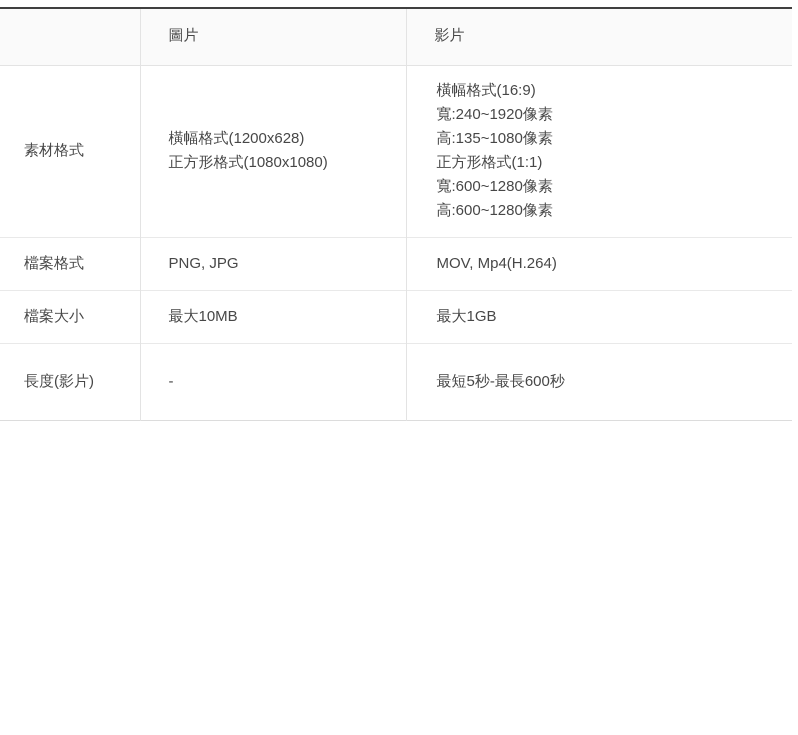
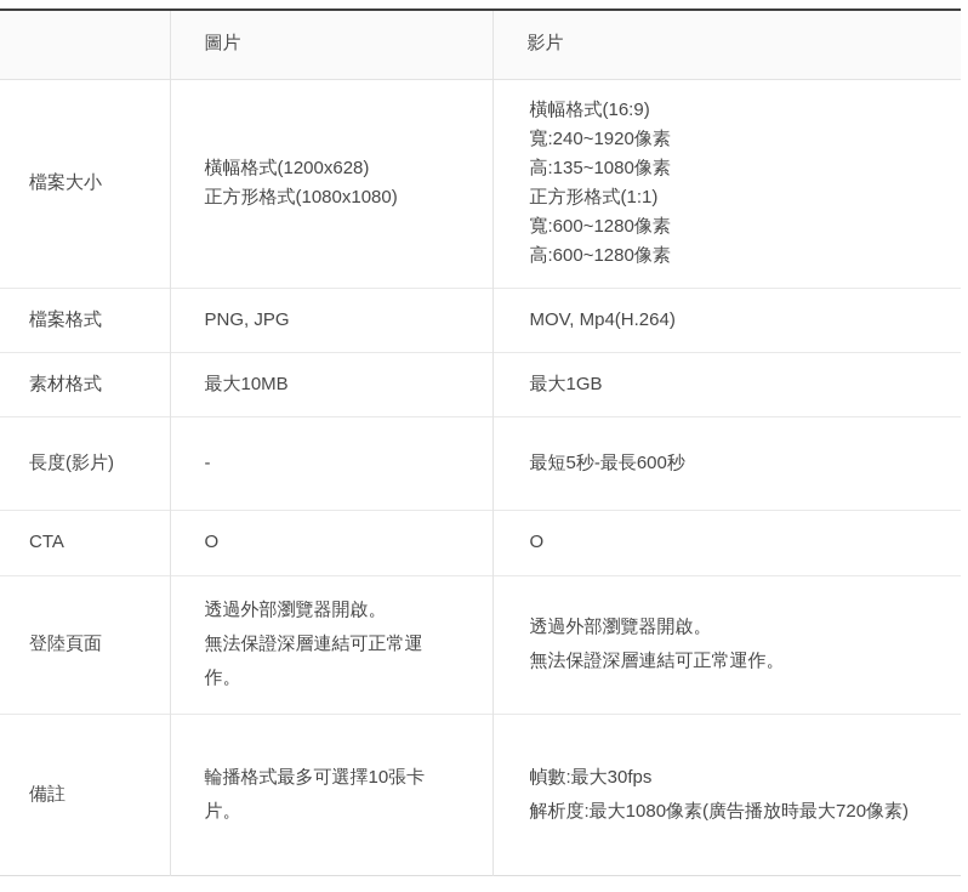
  	圖片	影片
- 素材格式	橫幅格式(1200x628)正方形格式(1080x1080)	橫幅格式(16:9)寬:240~1920像素高:135~1080像素正方形格式(1:1)寬:600~1280像素高:600~1280像素
+ 檔案大小	橫幅格式(1200x628)正方形格式(1080x1080)	橫幅格式(16:9)寬:240~1920像素高:135~1080像素正方形格式(1:1)寬:600~1280像素高:600~1280像素
  檔案格式	PNG, JPG	MOV, Mp4(H.264)
- 檔案大小	最大10MB	最大1GB
+ 素材格式	最大10MB	最大1GB
  長度(影片)	-	最短5秒-最長600秒
+ CTA	O	O
+ 登陸頁面	透過外部瀏覽器開啟。無法保證深層連結可正常運作。	透過外部瀏覽器開啟。無法保證深層連結可正常運作。
+ 備註	輪播格式最多可選擇10張卡片。	幀數:最大30fps解析度:最大1080像素(廣告播放時最大720像素)
